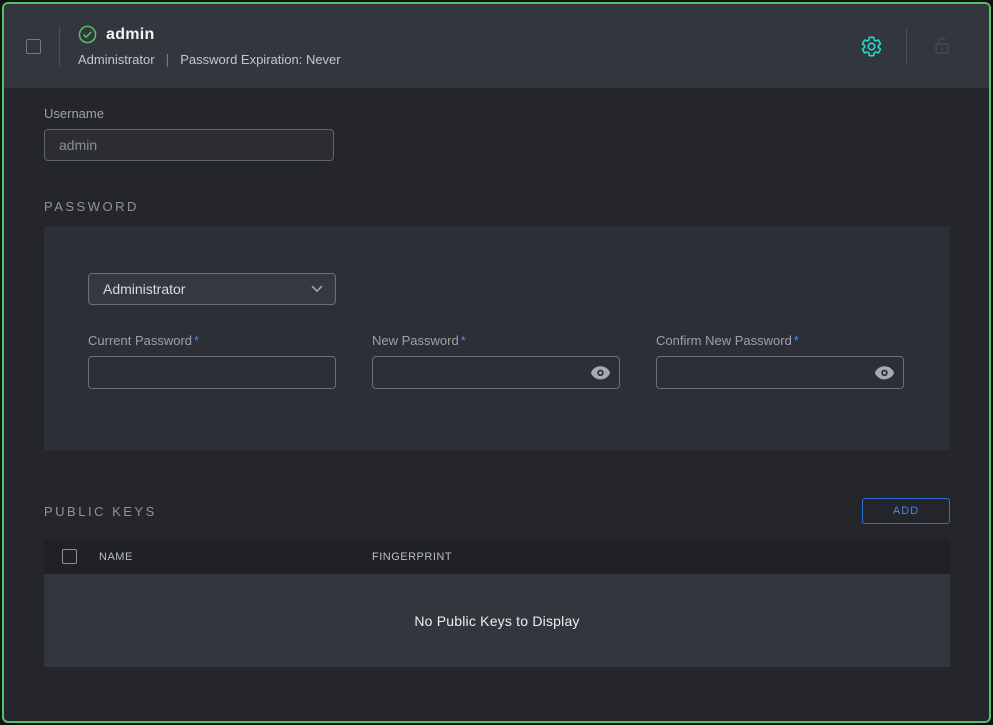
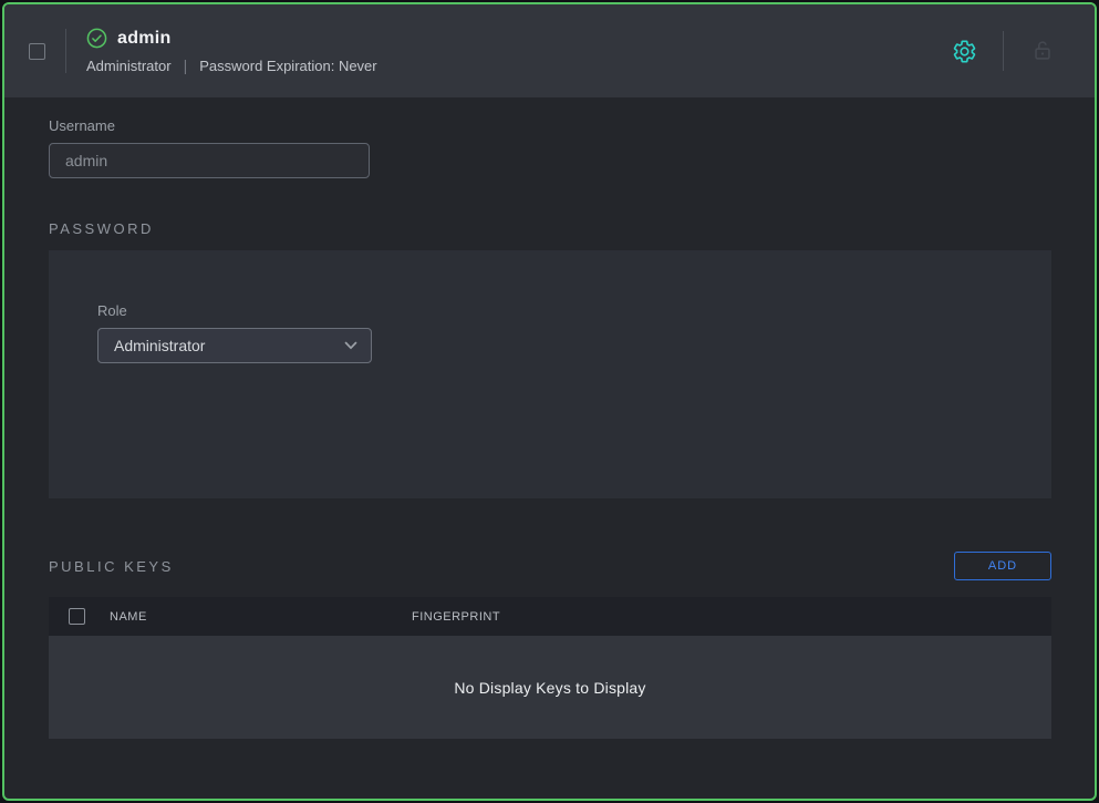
  admin
  Administrator
  |
  Password Expiration: Never
  Username
  admin
  PASSWORD
+ Role
  Administrator
- Current Password *
- New Password *
- Confirm New Password *
  PUBLIC KEYS
  ADD
  NAME
  FINGERPRINT
- No Public Keys to Display
+ No Display Keys to Display
